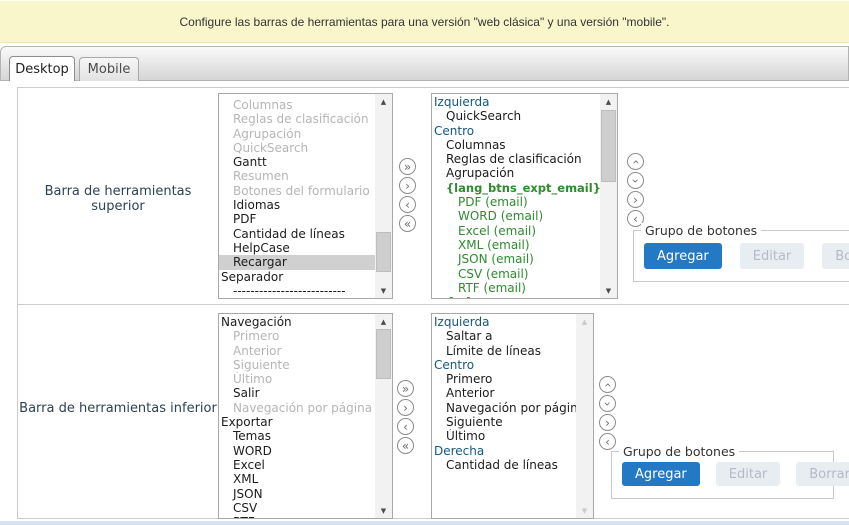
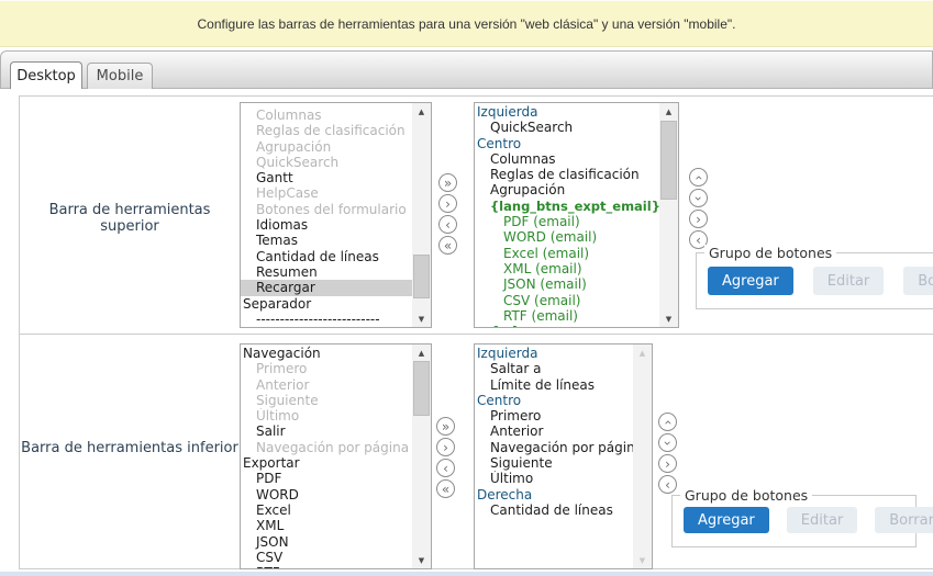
  Configure las barras de herramientas para una versión "web clásica" y una versión "mobile".
  Desktop
  Mobile
  Barra de herramientas superior
  Barra de herramientas inferior
  Columnas
  Reglas de clasificación
  Agrupación
  QuickSearch
  Gantt
- Resumen
+ HelpCase
  Botones del formulario
  Idiomas
- PDF
+ Temas
  Cantidad de líneas
- HelpCase
+ Resumen
  Recargar
  Separador
  --------------------------
  ▲
  ▼
  »
  ›
  ‹
  «
  Izquierda
  QuickSearch
  Centro
  Columnas
  Reglas de clasificación
  Agrupación
  {lang_btns_expt_email}
  PDF (email)
  WORD (email)
  Excel (email)
  XML (email)
  JSON (email)
  CSV (email)
  RTF (email)
  ▲
  ▼
  ›
  ‹
  Grupo de botones
  Agregar
  Editar
  Navegación
  Primero
  Anterior
  Siguiente
  Último
  Salir
  Navegación por página
  Exportar
- Temas
+ PDF
  WORD
  Excel
  XML
  JSON
  CSV
  ▲
  ▼
  »
  ›
  ‹
  «
  Izquierda
  Saltar a
  Límite de líneas
  Centro
  Primero
  Anterior
  Navegación por págin
  Siguiente
  Último
  Derecha
  Cantidad de líneas
  ▲
  ▼
  ›
  ‹
  Grupo de botones
  Agregar
  Editar
  Borrar
